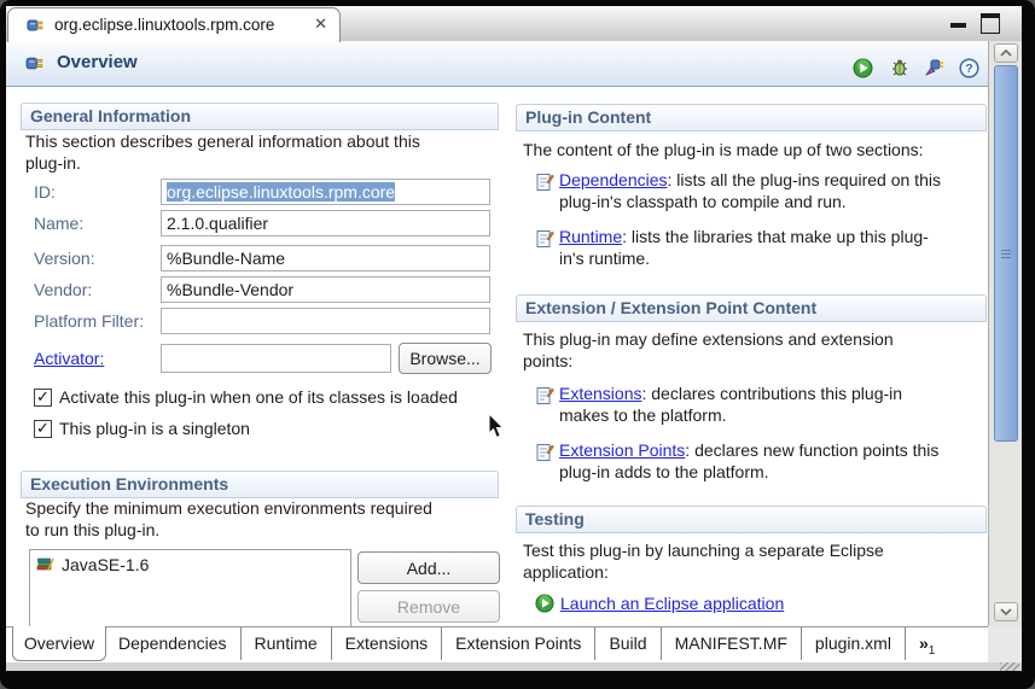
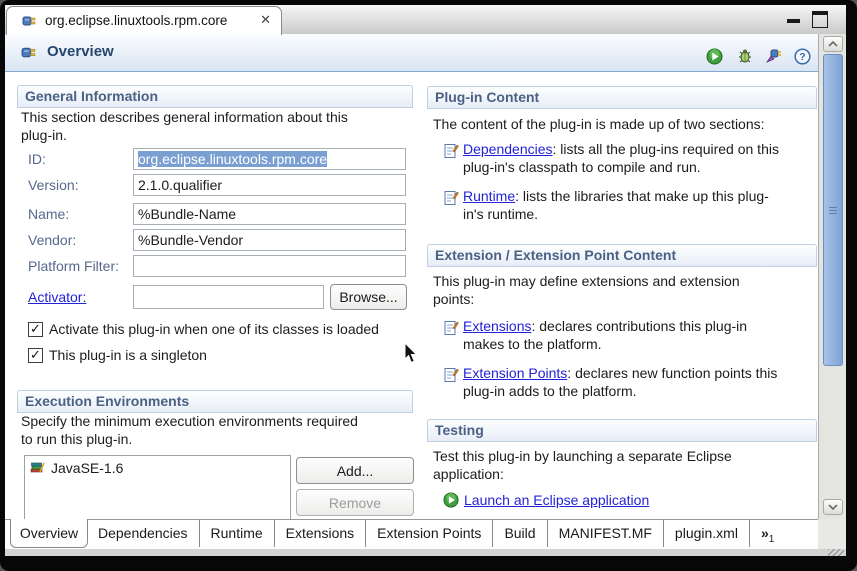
  org.eclipse.linuxtools.rpm.core
  ✕
  Overview
  ?
  General Information
  This section describes general information about this
  plug-in.
  ID:
  org.eclipse.linuxtools.rpm.core
- Name:
+ Version:
  2.1.0.qualifier
- Version:
+ Name:
  %Bundle-Name
  Vendor:
  %Bundle-Vendor
  Platform Filter:
  Activator:
  Browse...
  ✓
  Activate this plug-in when one of its classes is loaded
  ✓
  This plug-in is a singleton
  Execution Environments
  Specify the minimum execution environments required
  to run this plug-in.
  JavaSE-1.6
  Add...
  Remove
  Plug-in Content
  The content of the plug-in is made up of two sections:
  Dependencies: lists all the plug-ins required on this
  plug-in's classpath to compile and run.
  Runtime: lists the libraries that make up this plug-
  in's runtime.
  Extension / Extension Point Content
  This plug-in may define extensions and extension
  points:
  Extensions: declares contributions this plug-in
  makes to the platform.
  Extension Points: declares new function points this
  plug-in adds to the platform.
  Testing
  Test this plug-in by launching a separate Eclipse
  application:
  Launch an Eclipse application
  Overview
  Dependencies
  Runtime
  Extensions
  Extension Points
  Build
  MANIFEST.MF
  plugin.xml
  »1
